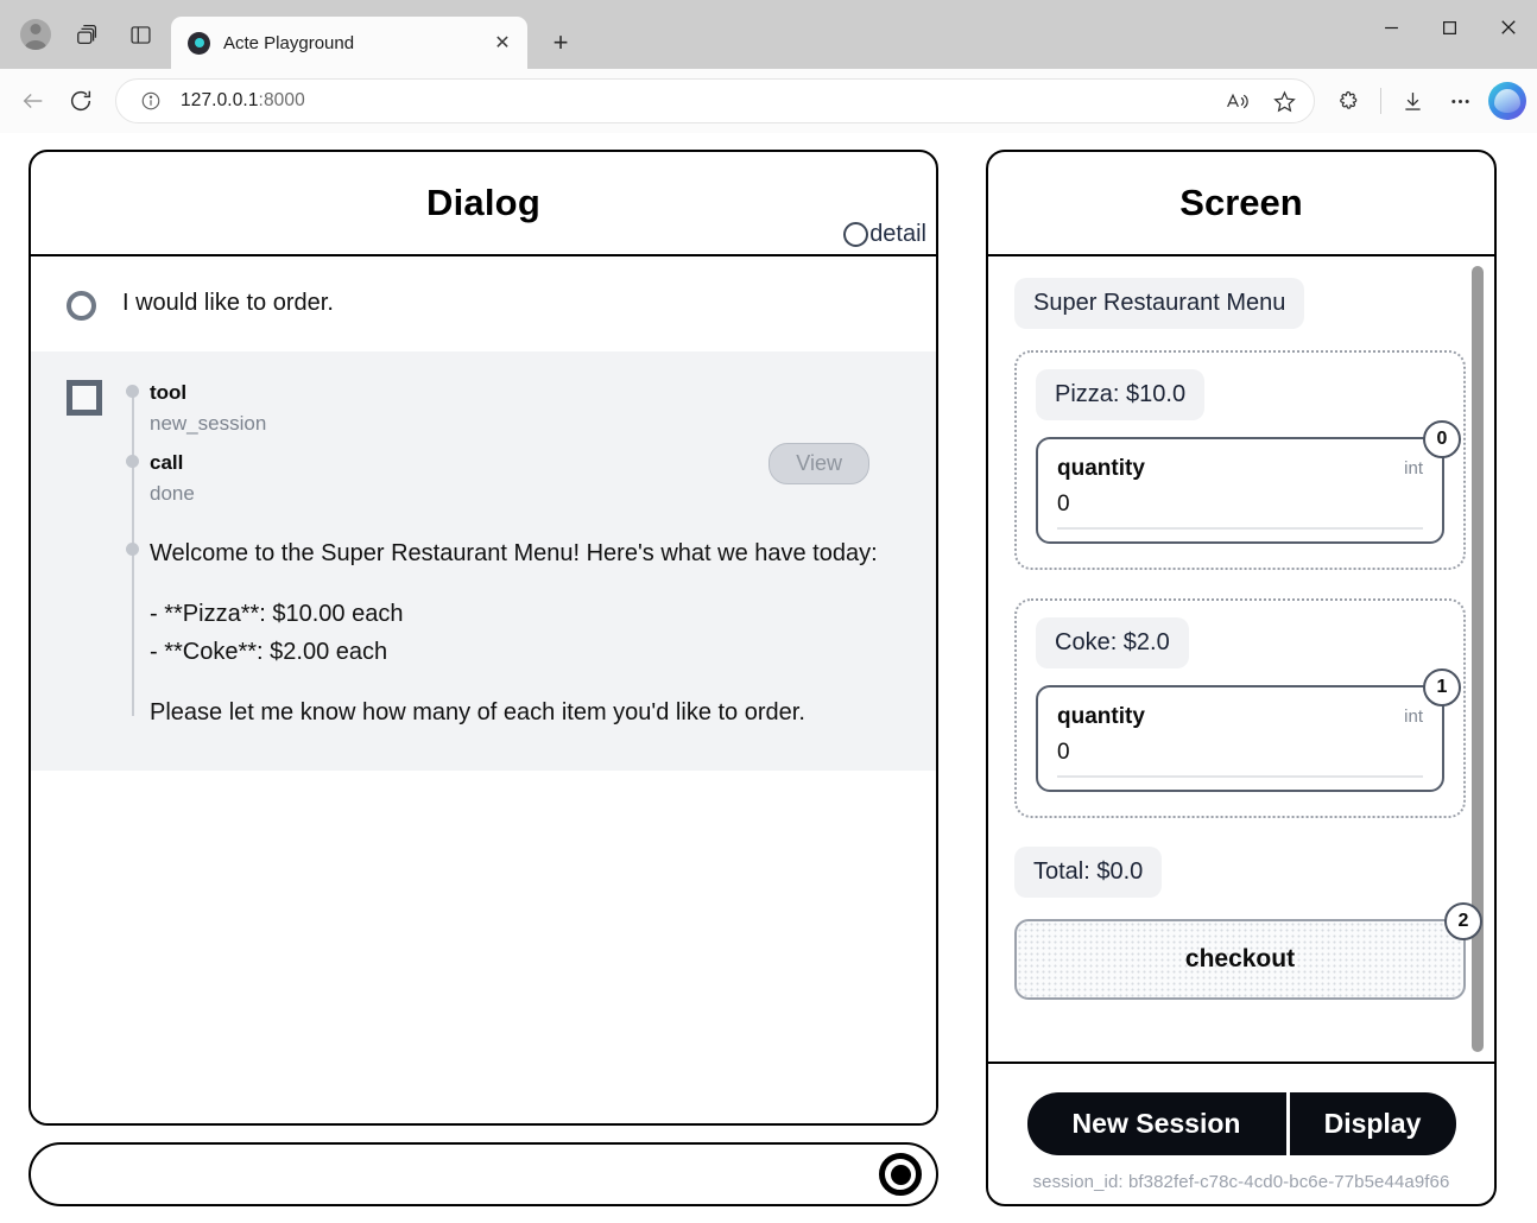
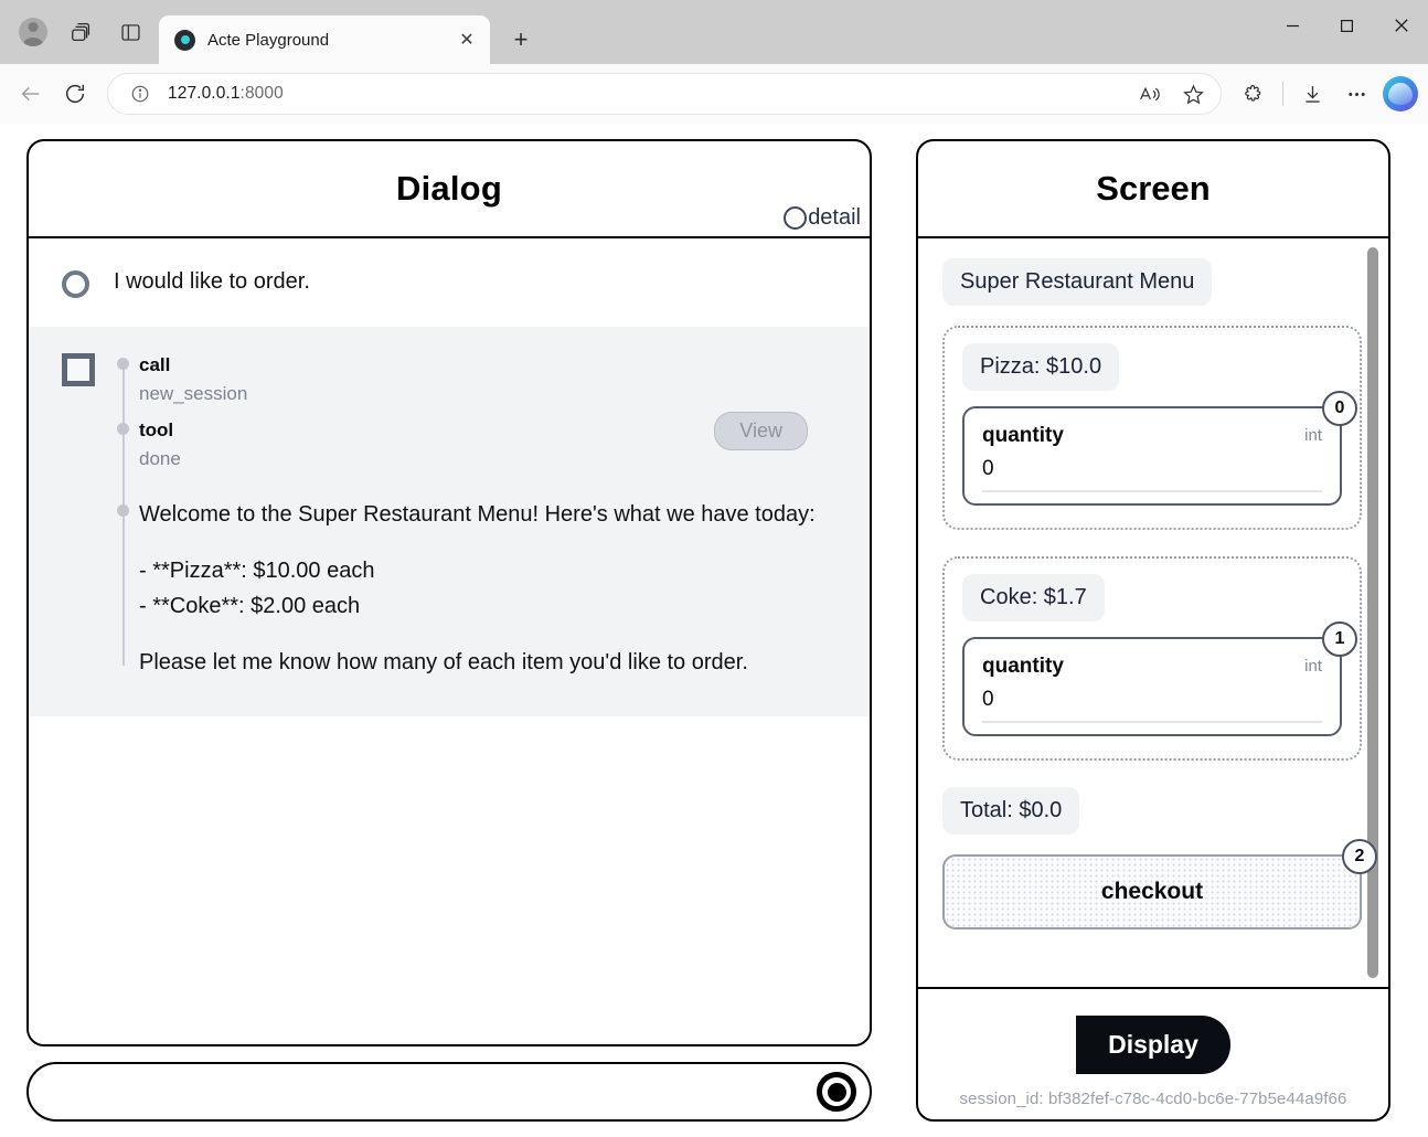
  Acte Playground
  ✕
  +
  127.0.0.1:8000
  Dialog
  detail
  I would like to order.
- tool
+ call
  new_session
- call
+ tool
  done
  View
  Welcome to the Super Restaurant Menu! Here's what we have today:
  - **Pizza**: $10.00 each
  - **Coke**: $2.00 each
  Please let me know how many of each item you'd like to order.
  Screen
  Super Restaurant Menu
  Pizza: $10.0
  0
  int
  quantity
  0
- Coke: $2.0
+ Coke: $1.7
  1
  int
  quantity
  0
  Total: $0.0
  2
  checkout
- New Session
  Display
  session_id: bf382fef-c78c-4cd0-bc6e-77b5e44a9f66
